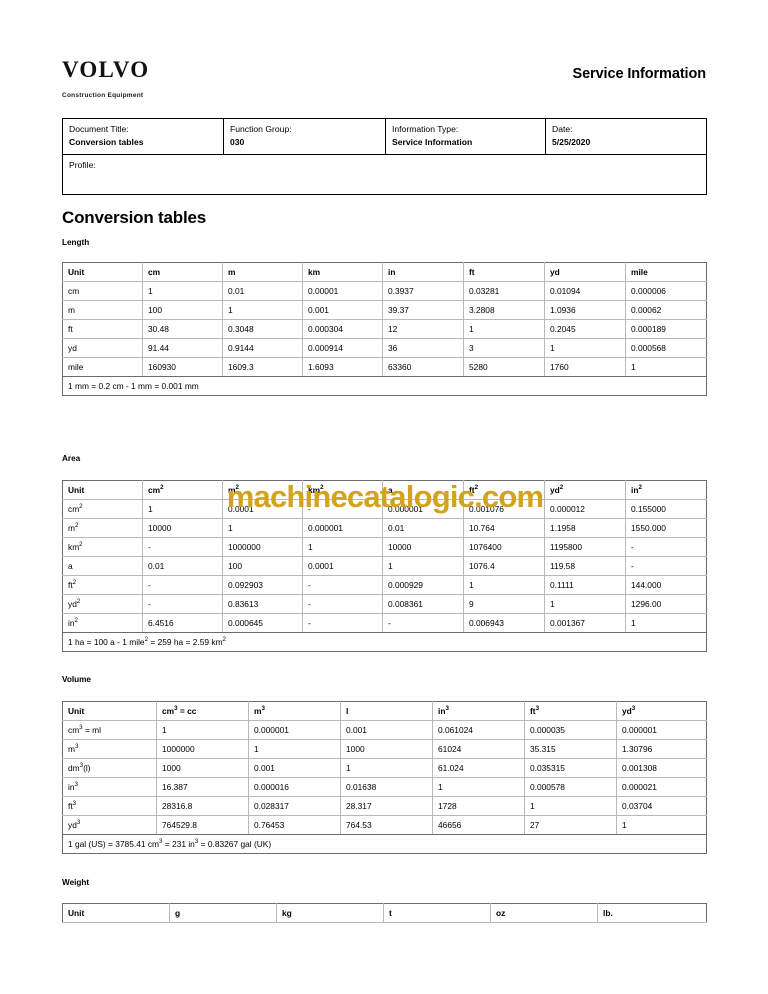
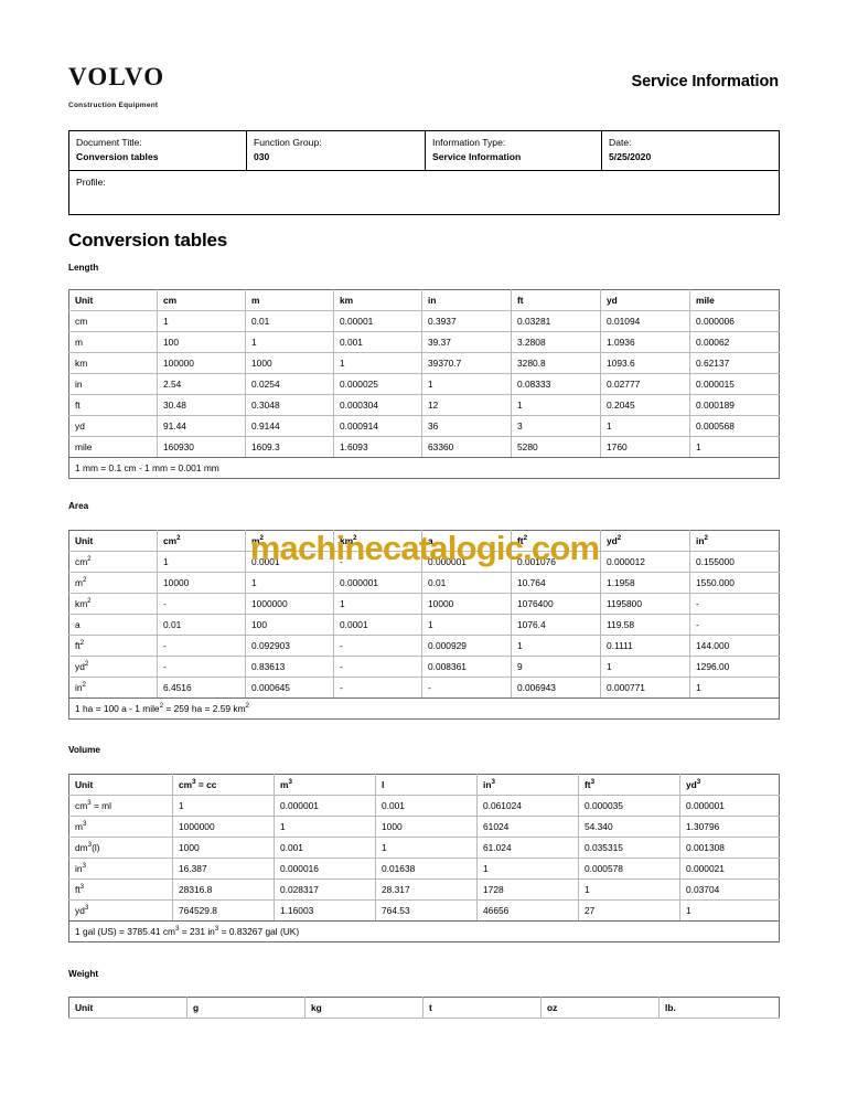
  VOLVO
  Service Information
  Document Title: Conversion tables	Function Group: 030	Information Type: Service Information	Date: 5/25/2020
  Profile:
  Conversion tables
  Length
  Unit	cm	m	km	in	ft	yd	mile
  cm	1	0.01	0.00001	0.3937	0.03281	0.01094	0.000006
  m	100	1	0.001	39.37	3.2808	1.0936	0.00062
+ km	100000	1000	1	39370.7	3280.8	1093.6	0.62137
+ in	2.54	0.0254	0.000025	1	0.08333	0.02777	0.000015
  ft	30.48	0.3048	0.000304	12	1	0.2045	0.000189
  yd	91.44	0.9144	0.000914	36	3	1	0.000568
  mile	160930	1609.3	1.6093	63360	5280	1760	1
- 1 mm = 0.2 cm - 1 mm = 0.001 mm
+ 1 mm = 0.1 cm - 1 mm = 0.001 mm
  Area
  Unit	cm	m	km	a	ft	yd	in
  cm	1	0.0001	-	0.000001	0.001076	0.000012	0.155000
  m	10000	1	0.000001	0.01	10.764	1.1958	1550.000
  km	-	1000000	1	10000	1076400	1195800	-
  a	0.01	100	0.0001	1	1076.4	119.58	-
  ft	-	0.092903	-	0.000929	1	0.1111	144.000
  yd	-	0.83613	-	0.008361	9	1	1296.00
- in	6.4516	0.000645	-	-	0.006943	0.001367	1
+ in	6.4516	0.000645	-	-	0.006943	0.000771	1
  1 ha = 100 a - 1 mile = 259 ha = 2.59 km
  Volume
  Unit	cm = cc	m	l	in	ft	yd
  cm = ml	1	0.000001	0.001	0.061024	0.000035	0.000001
- m	1000000	1	1000	61024	35.315	1.30796
+ m	1000000	1	1000	61024	54.340	1.30796
  dm (l)	1000	0.001	1	61.024	0.035315	0.001308
  in	16.387	0.000016	0.01638	1	0.000578	0.000021
  ft	28316.8	0.028317	28.317	1728	1	0.03704
- yd	764529.8	0.76453	764.53	46656	27	1
+ yd	764529.8	1.16003	764.53	46656	27	1
  1 gal (US) = 3785.41 cm = 231 in = 0.83267 gal (UK)
  Weight
  Unit	g	kg	t	oz	lb.
  machinecatalogic.com
